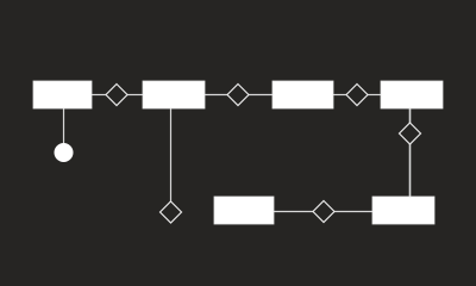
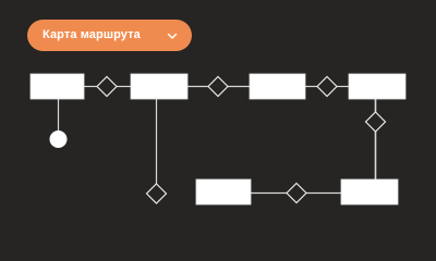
+ Карта маршрута
